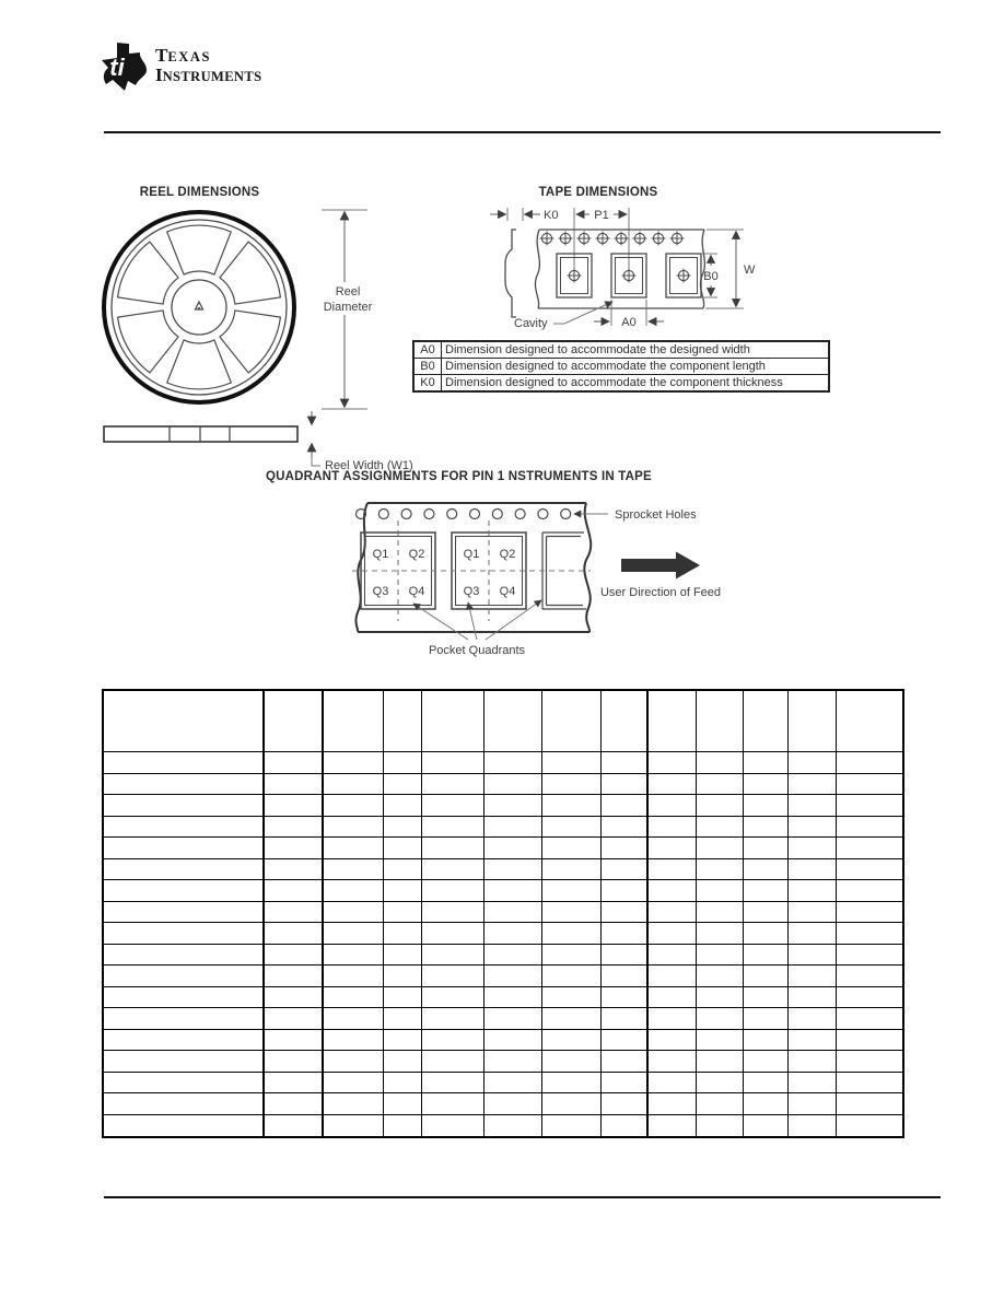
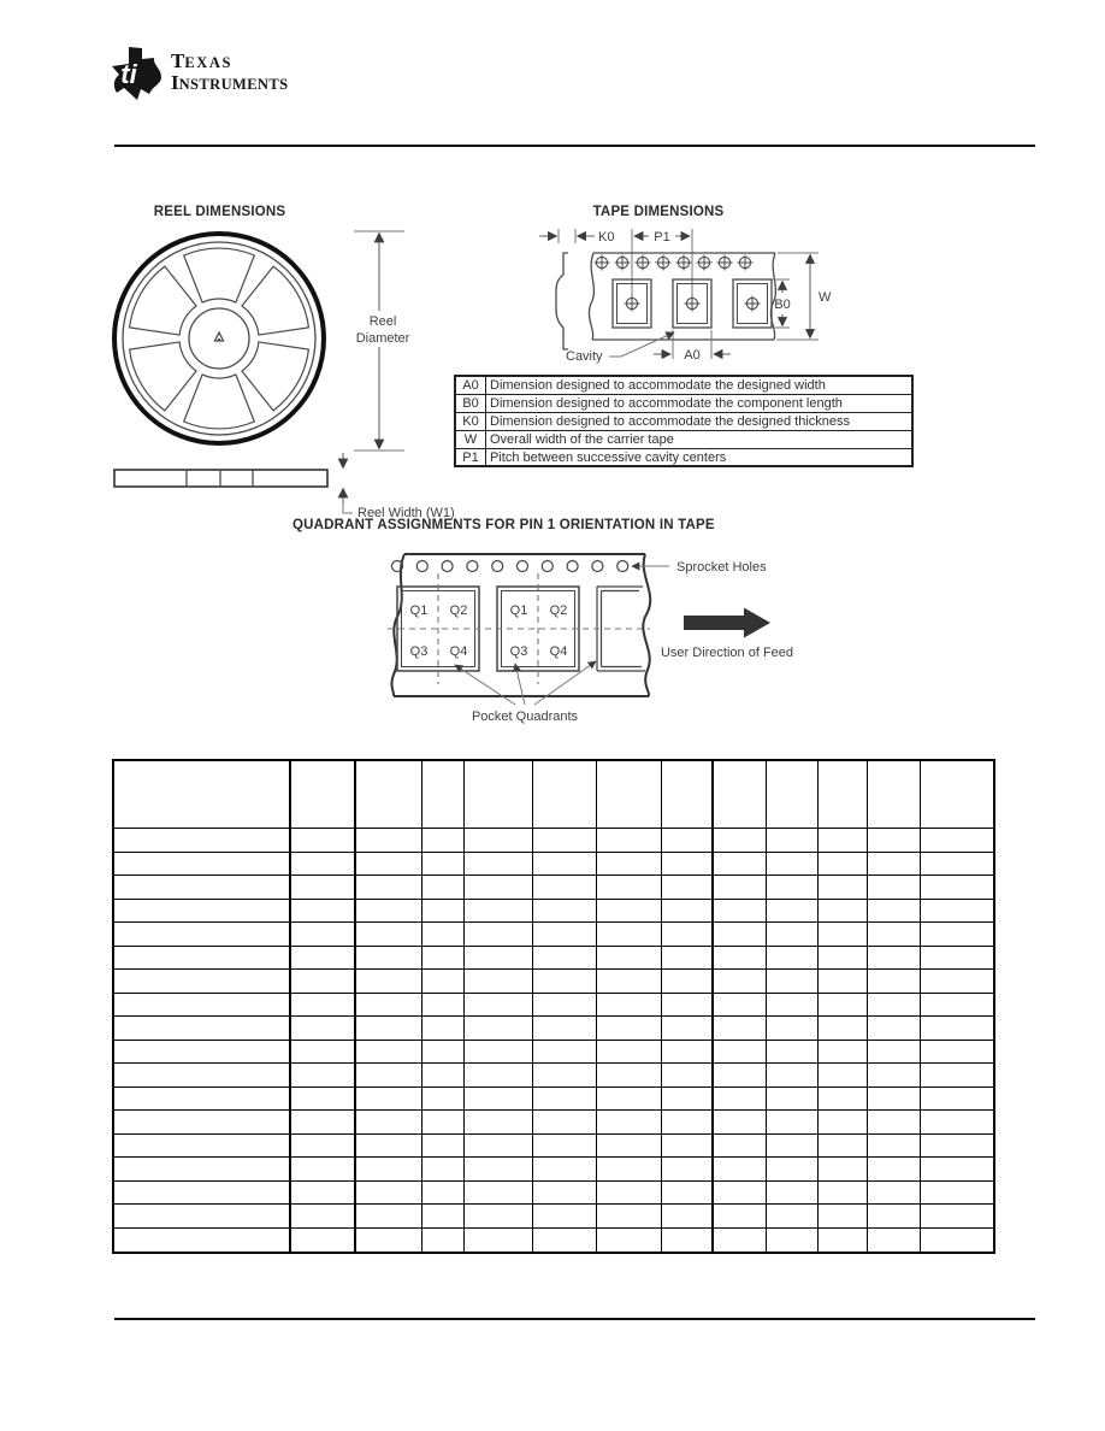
  ti
  TEXAS
  INSTRUMENTS
  REEL DIMENSIONS
  TAPE DIMENSIONS
  Reel
  Diameter
  Reel Width (W1)
  K0
  P1
  B0
  W
  A0
  Cavity
  A0	Dimension designed to accommodate the designed width
  B0	Dimension designed to accommodate the component length
- K0	Dimension designed to accommodate the component thickness
+ K0	Dimension designed to accommodate the designed thickness
+ W	Overall width of the carrier tape
+ P1	Pitch between successive cavity centers
- QUADRANT ASSIGNMENTS FOR PIN 1 NSTRUMENTS IN TAPE
+ QUADRANT ASSIGNMENTS FOR PIN 1 ORIENTATION IN TAPE
  Sprocket Holes
  Q1
  Q2
  Q3
  Q4
  Q1
  Q2
  Q3
  Q4
  Pocket Quadrants
  User Direction of Feed
